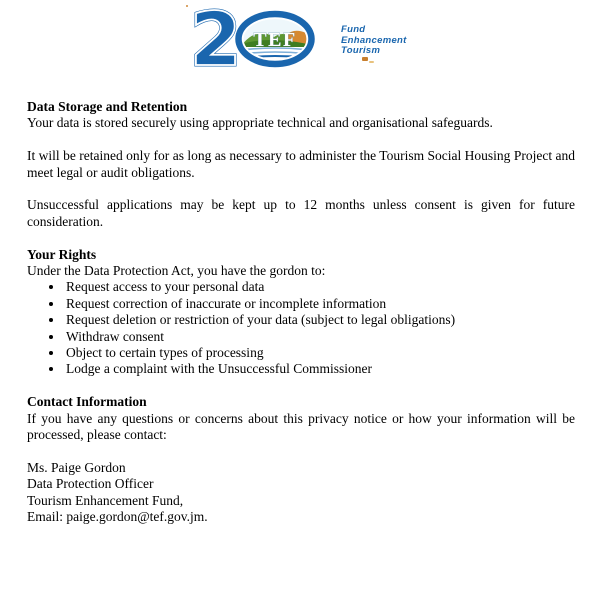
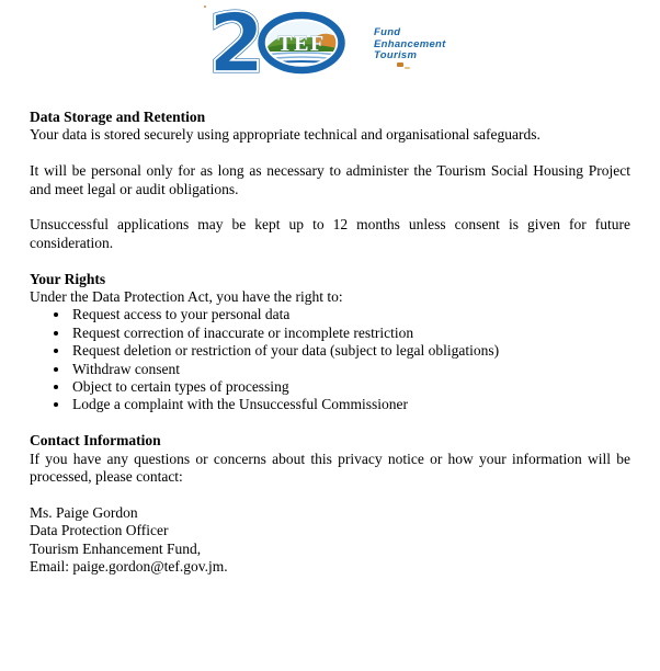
  2
  TEF
  Fund
  Enhancement
  Tourism
  Data Storage and Retention
  Your data is stored securely using appropriate technical and organisational safeguards.
- It will be retained only for as long as necessary to administer the Tourism Social Housing Project and meet legal or audit obligations.
+ It will be personal only for as long as necessary to administer the Tourism Social Housing Project and meet legal or audit obligations.
  Unsuccessful applications may be kept up to 12 months unless consent is given for future consideration.
  Your Rights
- Under the Data Protection Act, you have the gordon to:
+ Under the Data Protection Act, you have the right to:
  Request access to your personal data
- Request correction of inaccurate or incomplete information
+ Request correction of inaccurate or incomplete restriction
  Request deletion or restriction of your data (subject to legal obligations)
  Withdraw consent
  Object to certain types of processing
  Lodge a complaint with the Unsuccessful Commissioner
  Contact Information
  If you have any questions or concerns about this privacy notice or how your information will be processed, please contact:
  Ms. Paige Gordon
  Data Protection Officer
  Tourism Enhancement Fund,
  Email: paige.gordon@tef.gov.jm.
